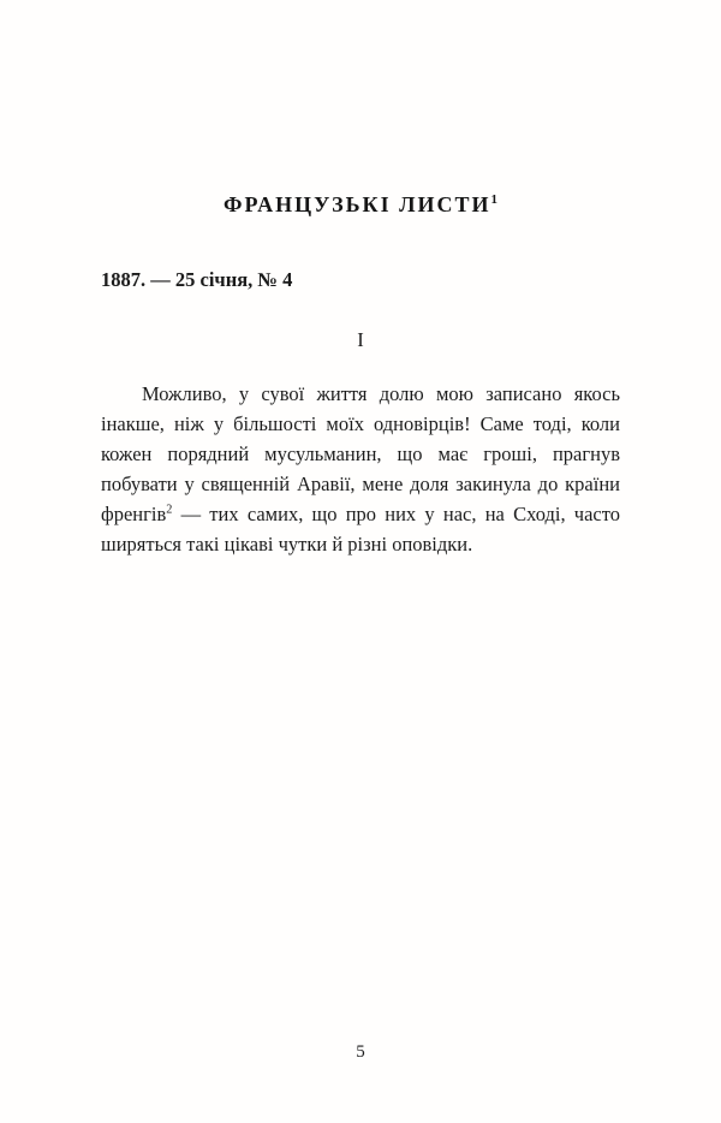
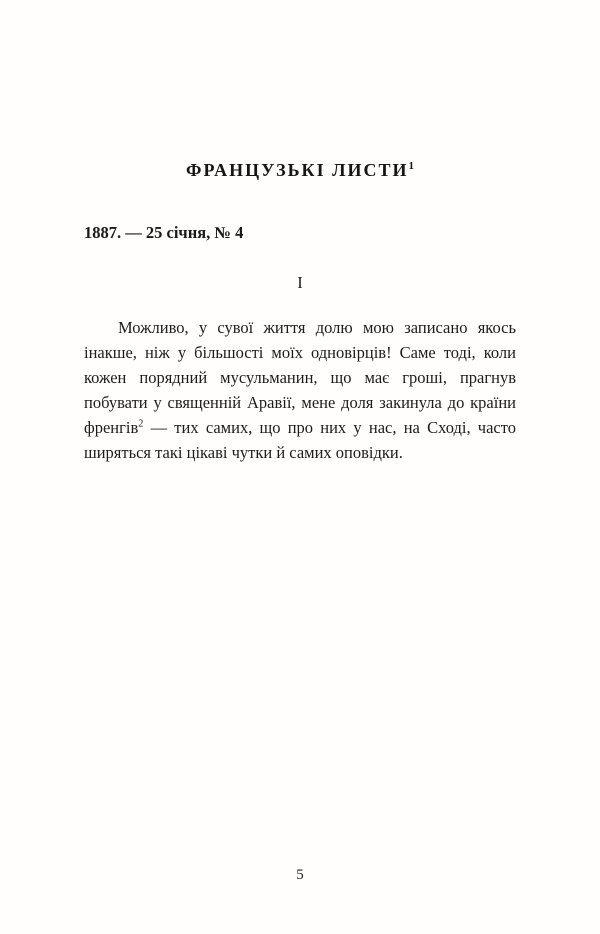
  ФРАНЦУЗЬКІ ЛИСТИ1
  1887. — 25 січня, № 4
  I
- Можливо, у сувої життя долю мою записано якось інакше, ніж у більшості моїх одновірців! Саме тоді, коли кожен порядний мусульманин, що має гроші, прагнув побувати у священній Аравії, мене доля закинула до країни френгів2 — тих самих, що про них у нас, на Сході, часто ширяться такі цікаві чутки й різні оповідки.
+ Можливо, у сувої життя долю мою записано якось інакше, ніж у більшості моїх одновірців! Саме тоді, коли кожен порядний мусульманин, що має гроші, прагнув побувати у священній Аравії, мене доля закинула до країни френгів2 — тих самих, що про них у нас, на Сході, часто ширяться такі цікаві чутки й самих оповідки.
  5
